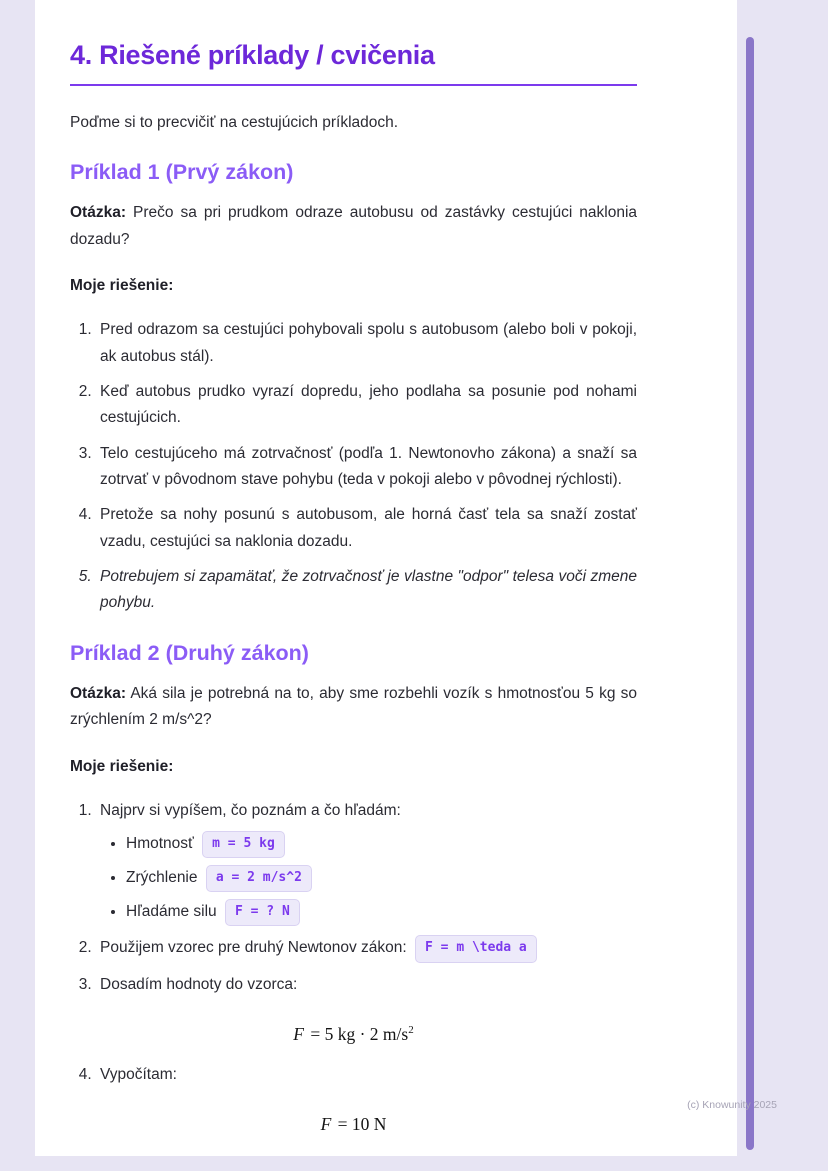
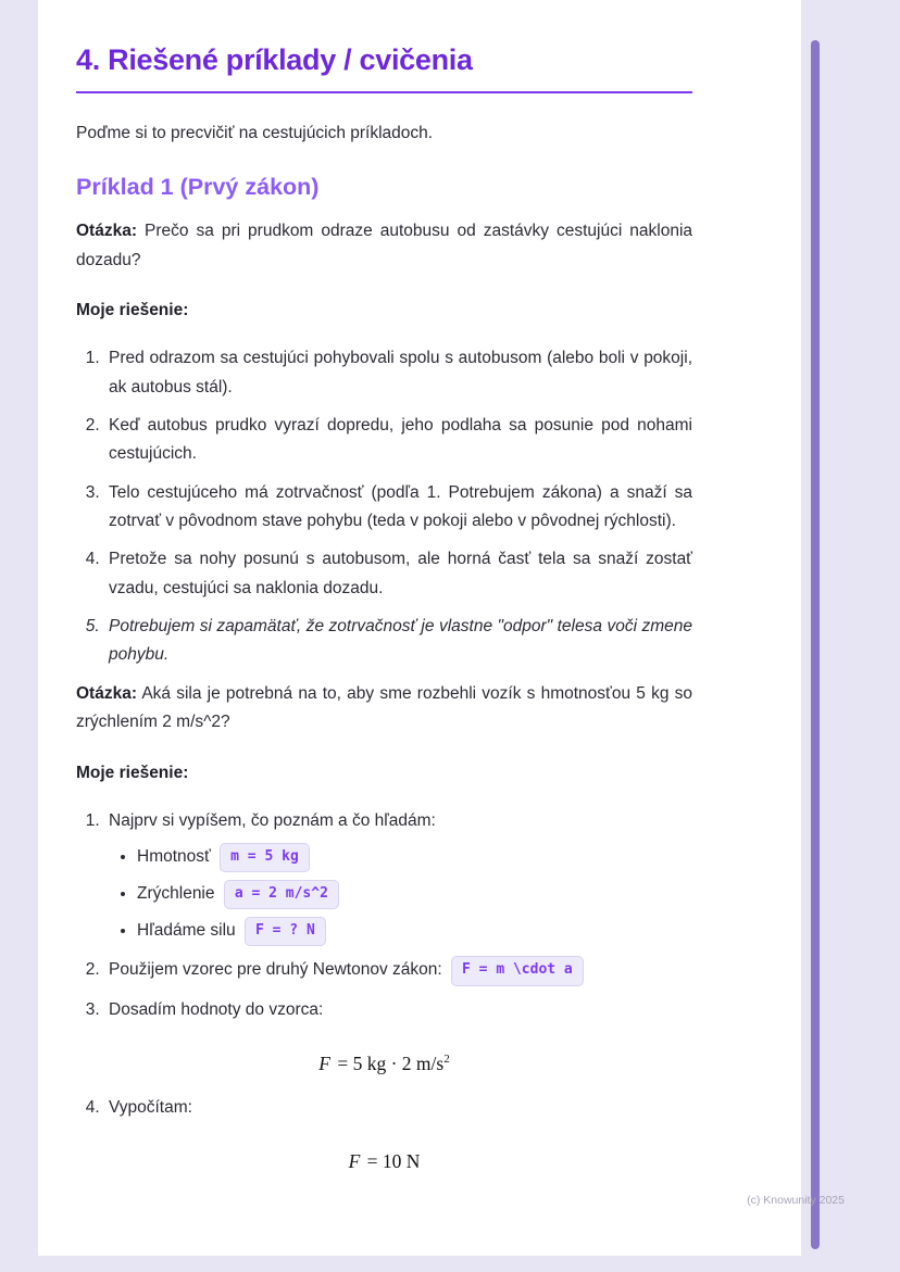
  4. Riešené príklady / cvičenia
  Poďme si to precvičiť na cestujúcich príkladoch.
  Príklad 1 (Prvý zákon)
  Otázka: Prečo sa pri prudkom odraze autobusu od zastávky cestujúci naklonia dozadu?
  Moje riešenie:
  Pred odrazom sa cestujúci pohybovali spolu s autobusom (alebo boli v pokoji, ak autobus stál).
  Keď autobus prudko vyrazí dopredu, jeho podlaha sa posunie pod nohami cestujúcich.
- Telo cestujúceho má zotrvačnosť (podľa 1. Newtonovho zákona) a snaží sa zotrvať v pôvodnom stave pohybu (teda v pokoji alebo v pôvodnej rýchlosti).
+ Telo cestujúceho má zotrvačnosť (podľa 1. Potrebujem zákona) a snaží sa zotrvať v pôvodnom stave pohybu (teda v pokoji alebo v pôvodnej rýchlosti).
  Pretože sa nohy posunú s autobusom, ale horná časť tela sa snaží zostať vzadu, cestujúci sa naklonia dozadu.
  Potrebujem si zapamätať, že zotrvačnosť je vlastne "odpor" telesa voči zmene pohybu.
- Príklad 2 (Druhý zákon)
  Otázka: Aká sila je potrebná na to, aby sme rozbehli vozík s hmotnosťou 5 kg so zrýchlením 2 m/s^2?
  Moje riešenie:
  Najprv si vypíšem, čo poznám a čo hľadám:
  Hmotnosť m = 5 kg
  Zrýchlenie a = 2 m/s^2
  Hľadáme silu F = ? N
- Použijem vzorec pre druhý Newtonov zákon: F = m \teda a
+ Použijem vzorec pre druhý Newtonov zákon: F = m \cdot a
  Dosadím hodnoty do vzorca:
  F = 5 kg · 2 m/s2
  Vypočítam:
  F = 10 N
  (c) Knowunity 2025
